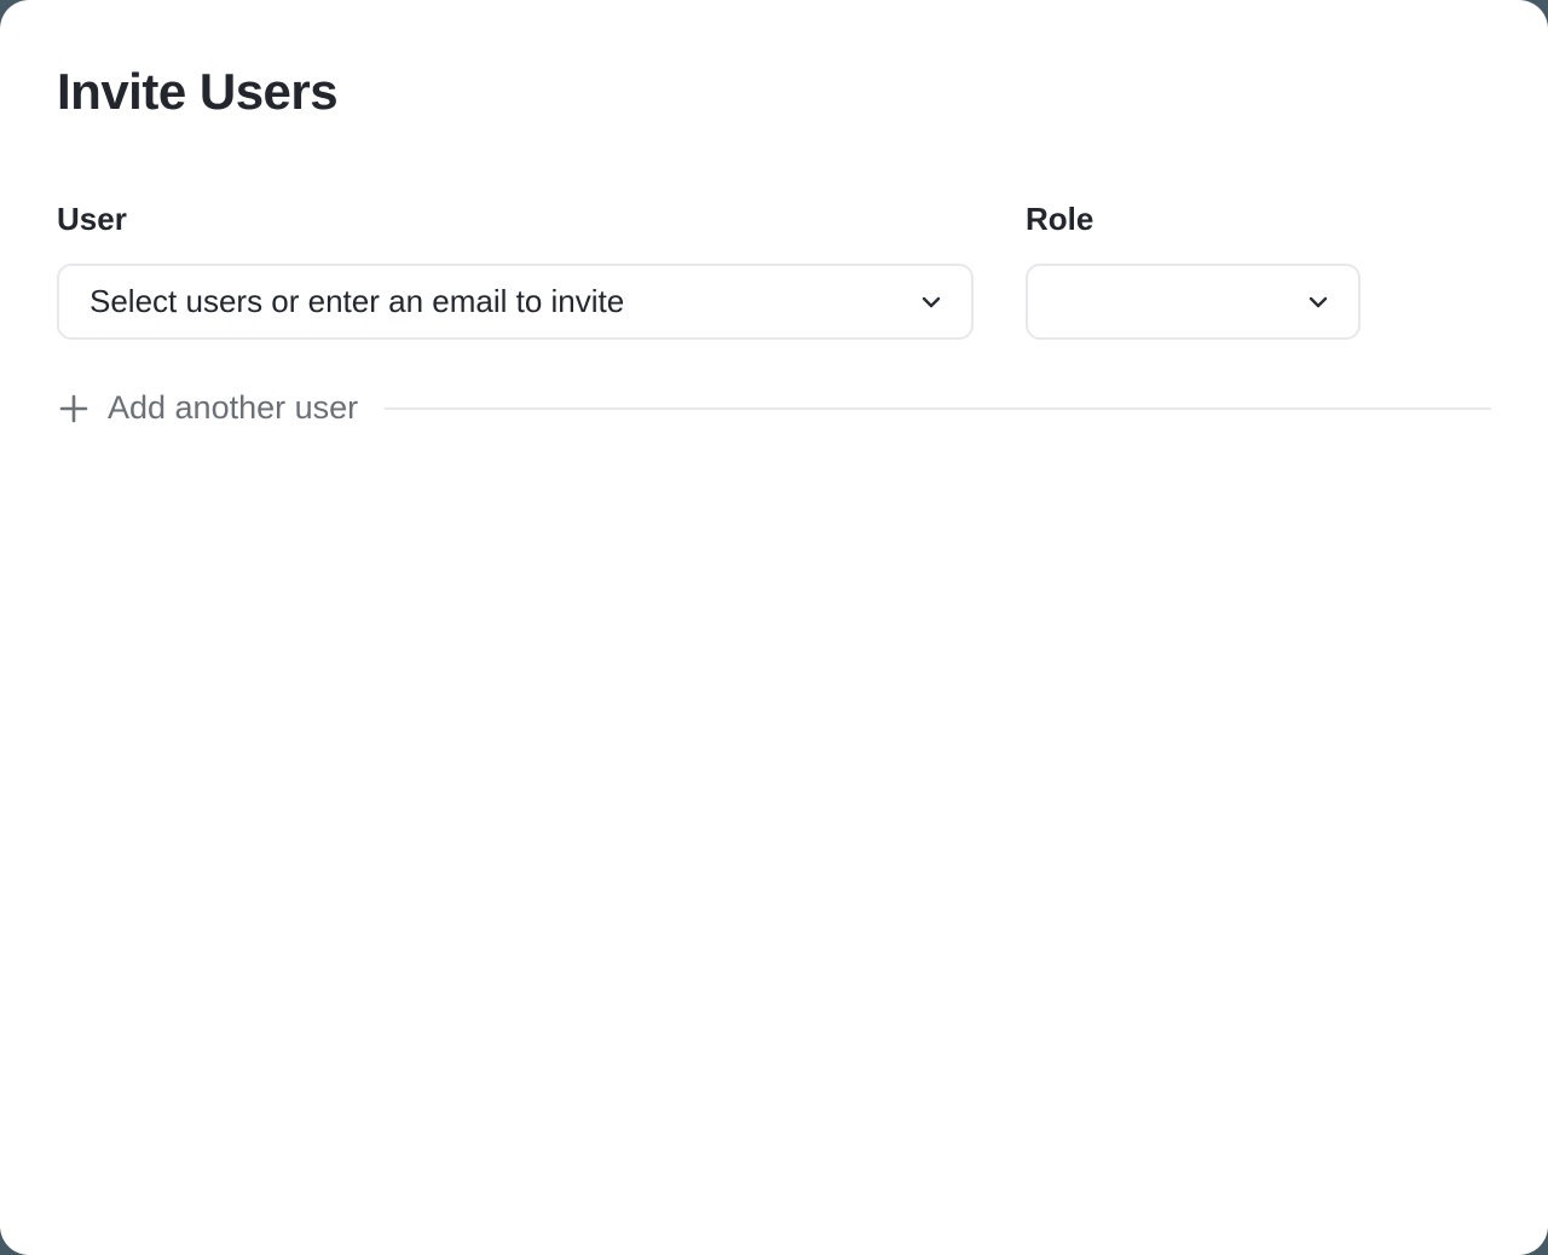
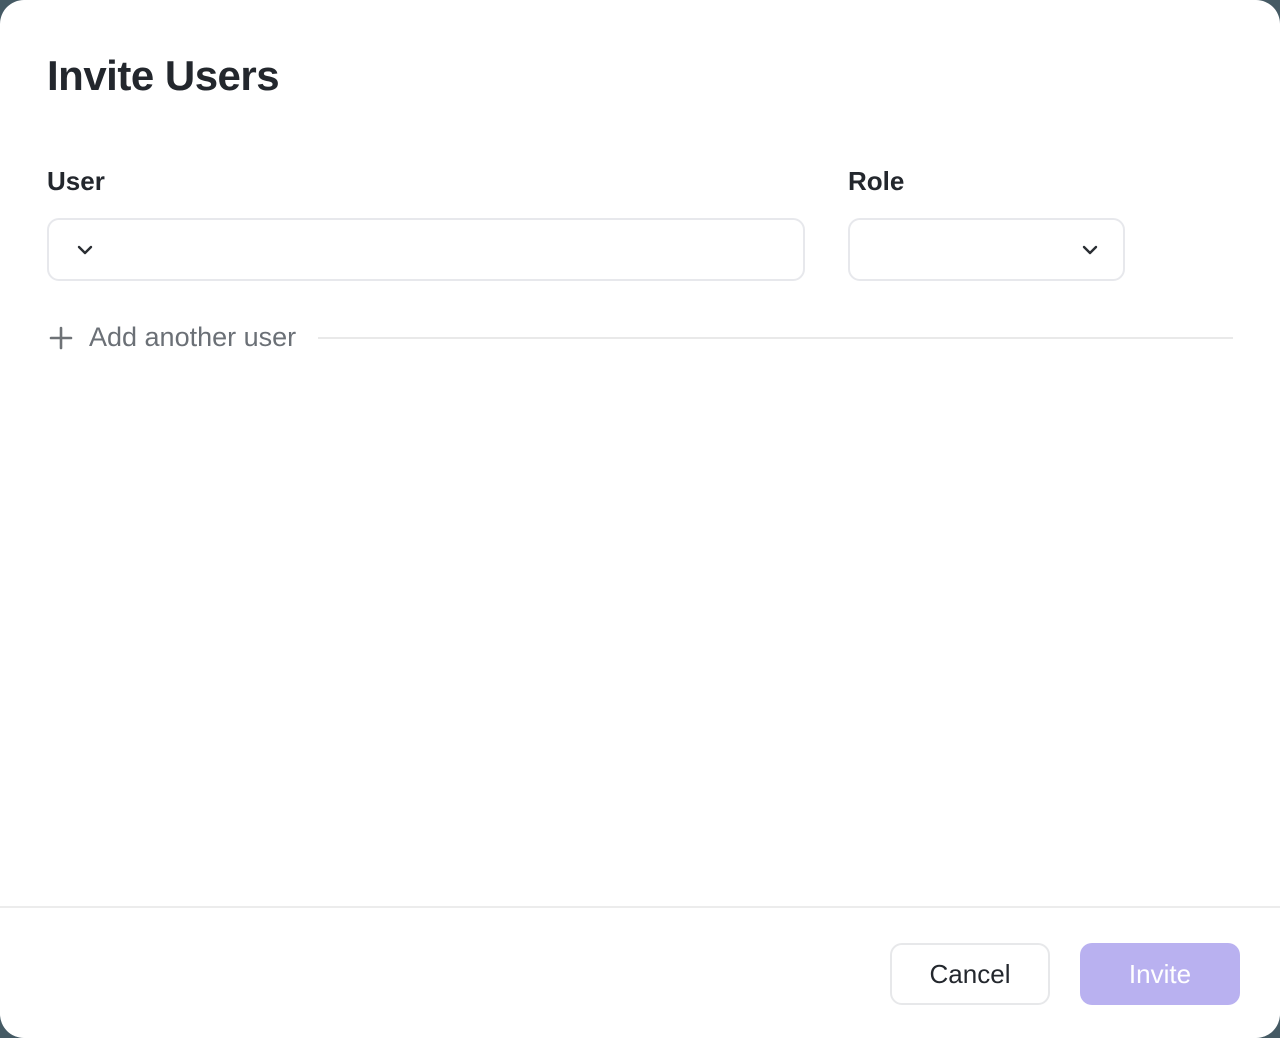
  Invite Users
  User
- Select users or enter an email to invite
  Role
  Add another user
+ Cancel
+ Invite
